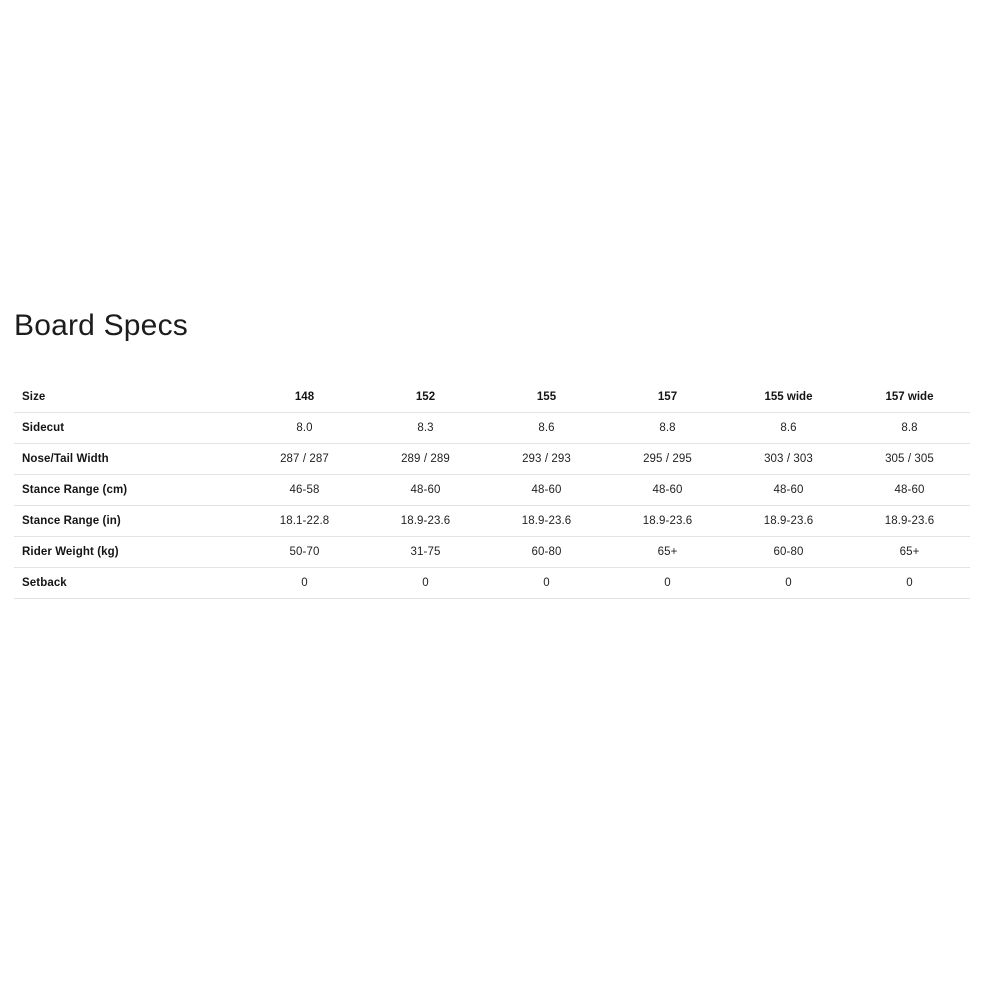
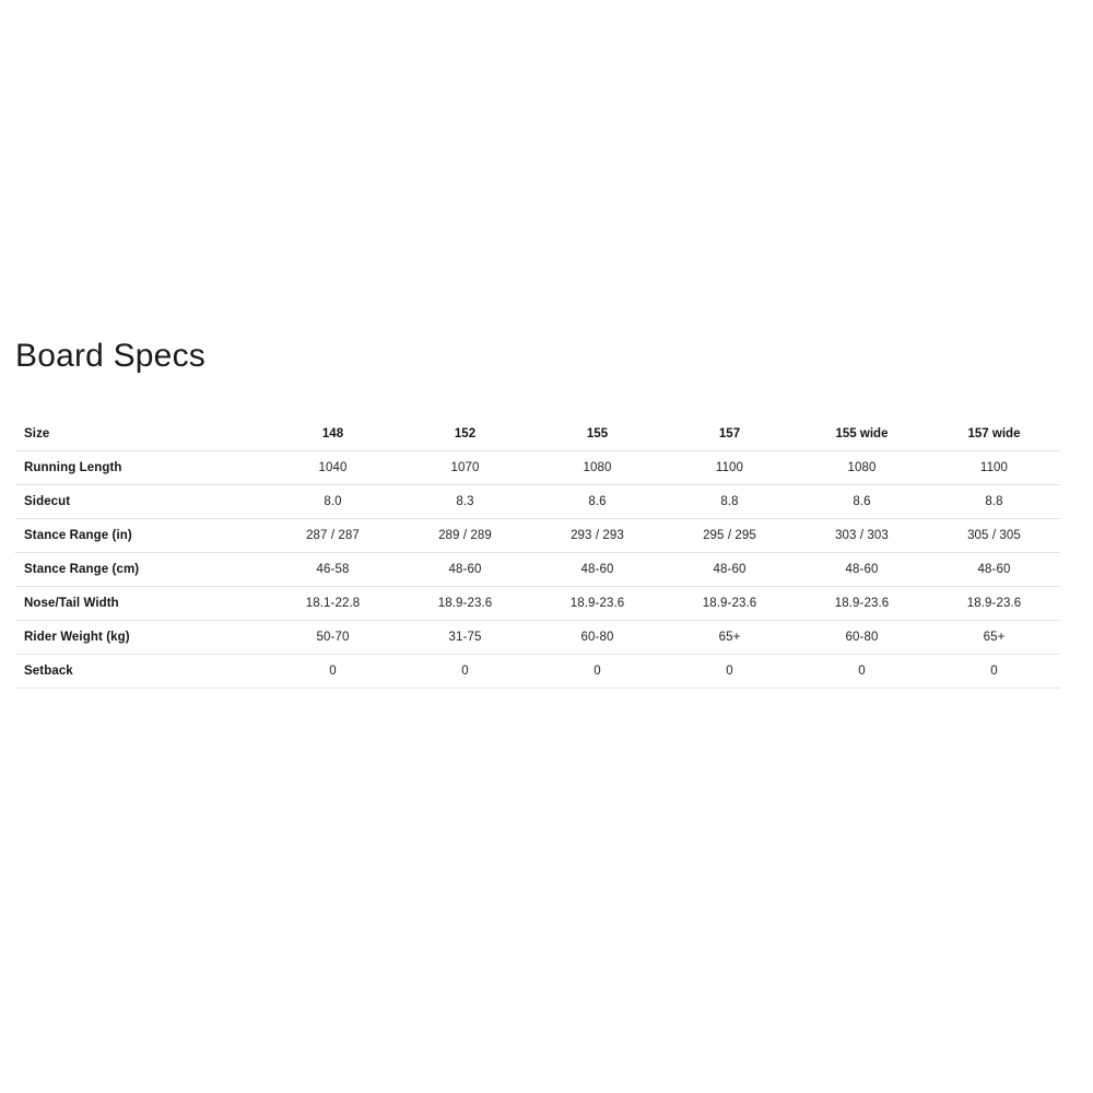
  Board Specs
  Size	148	152	155	157	155 wide	157 wide
+ Running Length	1040	1070	1080	1100	1080	1100
  Sidecut	8.0	8.3	8.6	8.8	8.6	8.8
- Nose/Tail Width	287 / 287	289 / 289	293 / 293	295 / 295	303 / 303	305 / 305
+ Stance Range (in)	287 / 287	289 / 289	293 / 293	295 / 295	303 / 303	305 / 305
  Stance Range (cm)	46-58	48-60	48-60	48-60	48-60	48-60
- Stance Range (in)	18.1-22.8	18.9-23.6	18.9-23.6	18.9-23.6	18.9-23.6	18.9-23.6
+ Nose/Tail Width	18.1-22.8	18.9-23.6	18.9-23.6	18.9-23.6	18.9-23.6	18.9-23.6
  Rider Weight (kg)	50-70	31-75	60-80	65+	60-80	65+
  Setback	0	0	0	0	0	0
